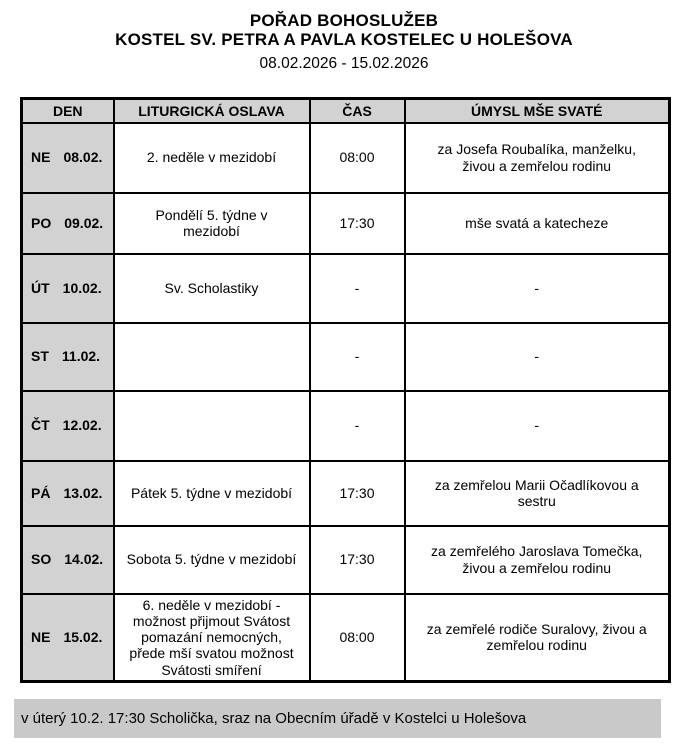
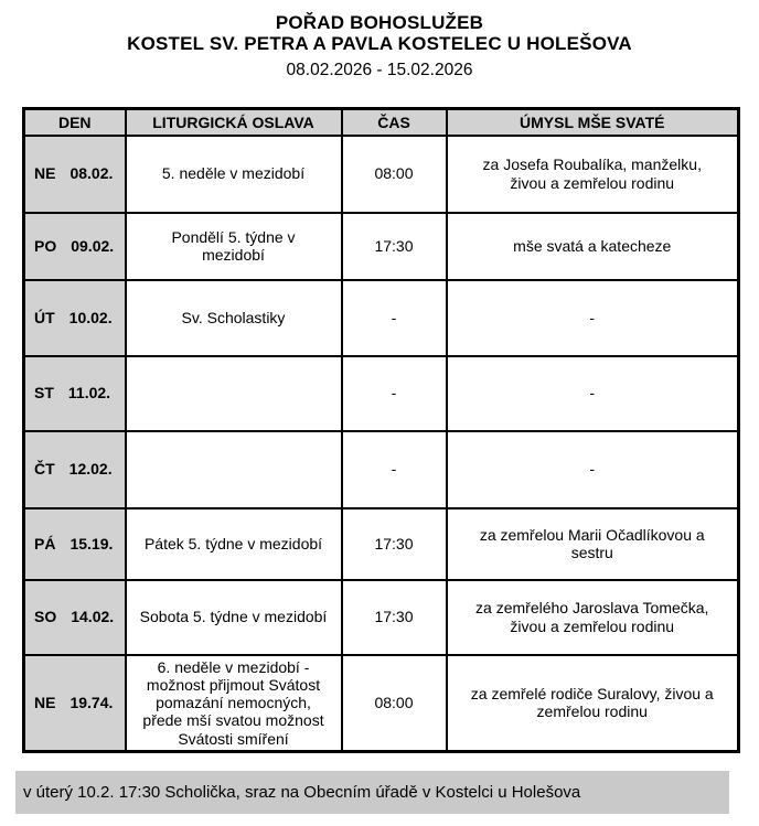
  POŘAD BOHOSLUŽEB
  KOSTEL SV. PETRA A PAVLA KOSTELEC U HOLEŠOVA
  08.02.2026 - 15.02.2026
  DEN	LITURGICKÁ OSLAVA	ČAS	ÚMYSL MŠE SVATÉ
- NE 08.02.	2. neděle v mezidobí	08:00	za Josefa Roubalíka, manželku, živou a zemřelou rodinu
+ NE 08.02.	5. neděle v mezidobí	08:00	za Josefa Roubalíka, manželku, živou a zemřelou rodinu
  PO 09.02.	Pondělí 5. týdne v mezidobí	17:30	mše svatá a katecheze
  ÚT 10.02.	Sv. Scholastiky	-	-
  ST 11.02.		-	-
  ČT 12.02.		-	-
- PÁ 13.02.	Pátek 5. týdne v mezidobí	17:30	za zemřelou Marii Očadlíkovou a sestru
+ PÁ 15.19.	Pátek 5. týdne v mezidobí	17:30	za zemřelou Marii Očadlíkovou a sestru
  SO 14.02.	Sobota 5. týdne v mezidobí	17:30	za zemřelého Jaroslava Tomečka, živou a zemřelou rodinu
- NE 15.02.	6. neděle v mezidobí - možnost přijmout Svátost pomazání nemocných, přede mší svatou možnost Svátosti smíření	08:00	za zemřelé rodiče Suralovy, živou a zemřelou rodinu
+ NE 19.74.	6. neděle v mezidobí - možnost přijmout Svátost pomazání nemocných, přede mší svatou možnost Svátosti smíření	08:00	za zemřelé rodiče Suralovy, živou a zemřelou rodinu
  v úterý 10.2. 17:30 Scholička, sraz na Obecním úřadě v Kostelci u Holešova
